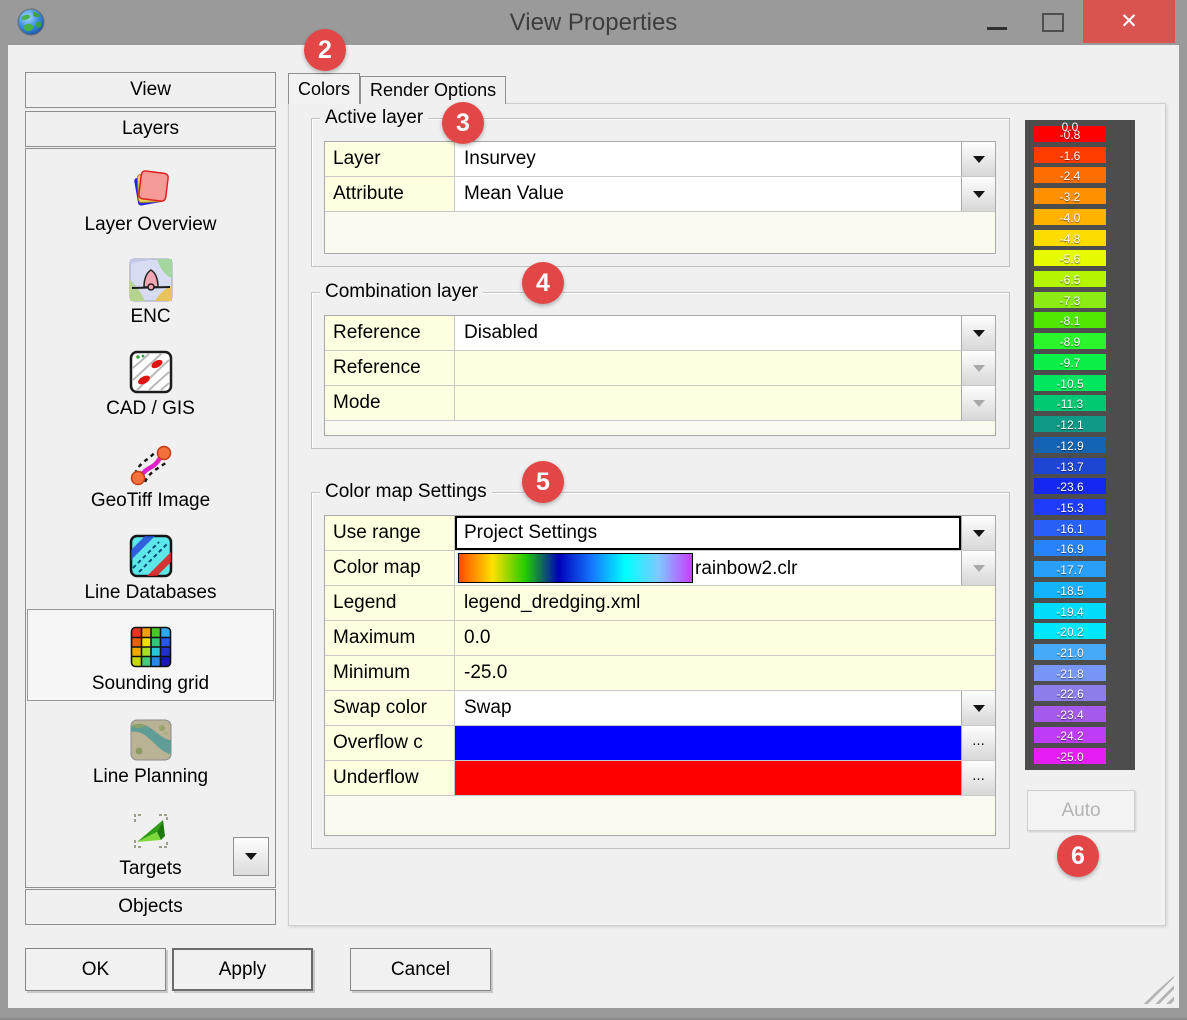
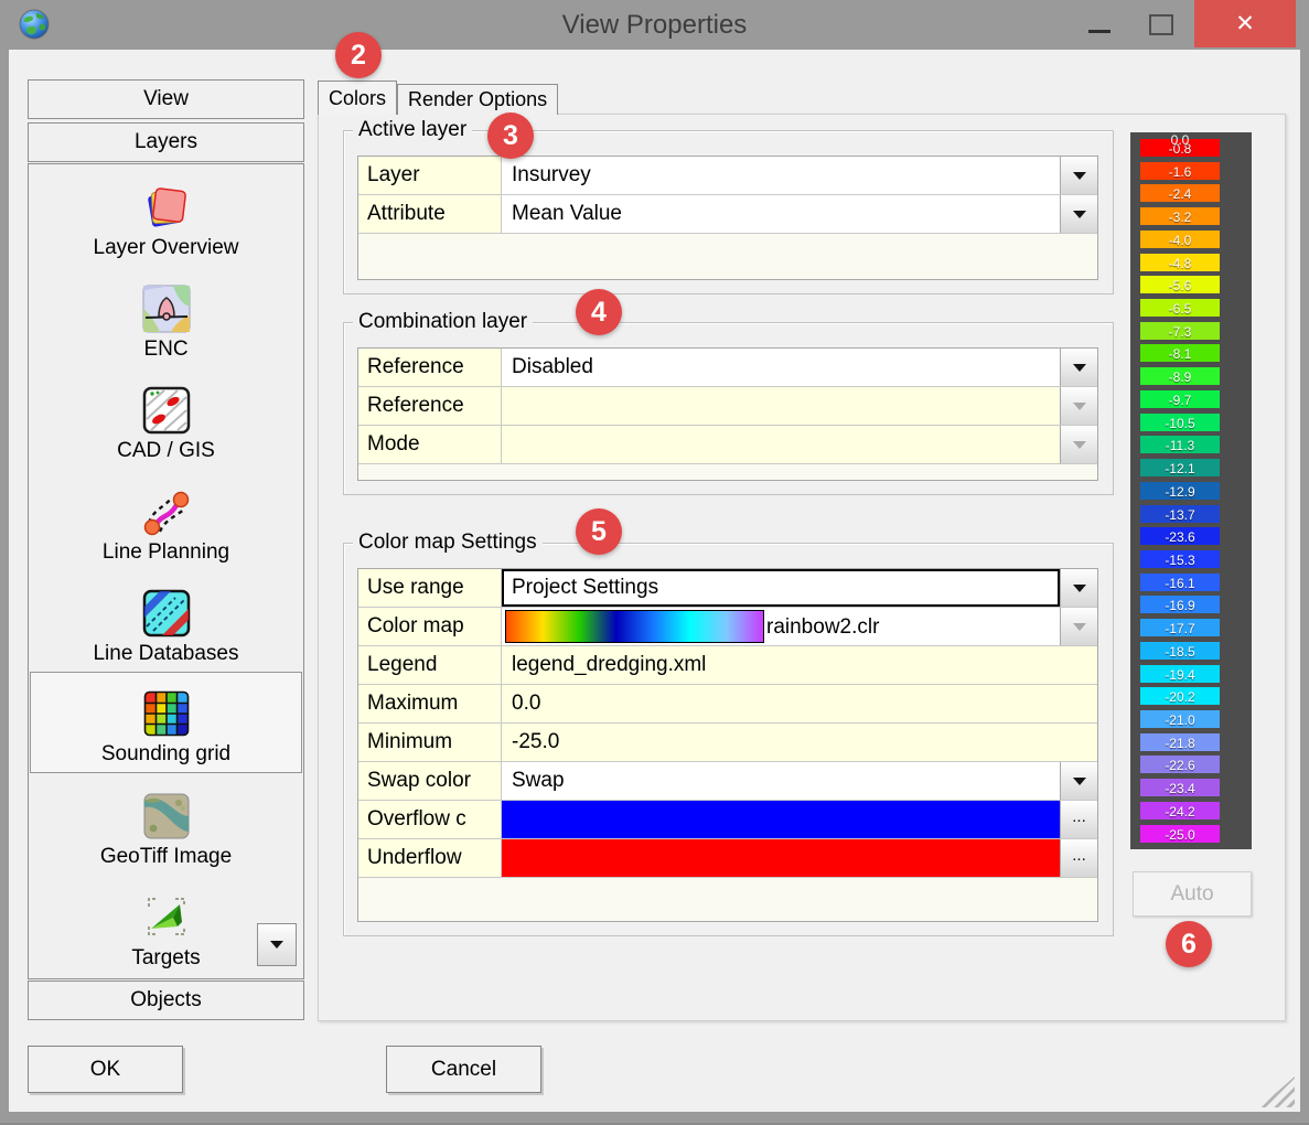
  View Properties
  ✕
  View
  Layers
  Layer Overview
  ENC
  CAD / GIS
- GeoTiff Image
+ Line Planning
  Line Databases
  Sounding grid
- Line Planning
+ GeoTiff Image
  Targets
  Objects
  Colors
  Render Options
  Active layer
  Layer
  Insurvey
  Attribute
  Mean Value
  Combination layer
  Reference
  Disabled
  Reference
  Mode
  Color map Settings
  Use range
  Project Settings
  Color map
  rainbow2.clr
  Legend
  legend_dredging.xml
  Maximum
  0.0
  Minimum
  -25.0
  Swap color
  Swap
  Overflow c
  ...
  Underflow
  ...
  0.0
  -0.8
  -1.6
  -2.4
  -3.2
  -4.0
  -4.8
  -5.6
  -6.5
  -7.3
  -8.1
  -8.9
  -9.7
  -10.5
  -11.3
  -12.1
  -12.9
  -13.7
  -23.6
  -15.3
  -16.1
  -16.9
  -17.7
  -18.5
  -19.4
  -20.2
  -21.0
  -21.8
  -22.6
  -23.4
  -24.2
  -25.0
  Auto
  OK
- Apply
  Cancel
  2
  3
  4
  5
  6
